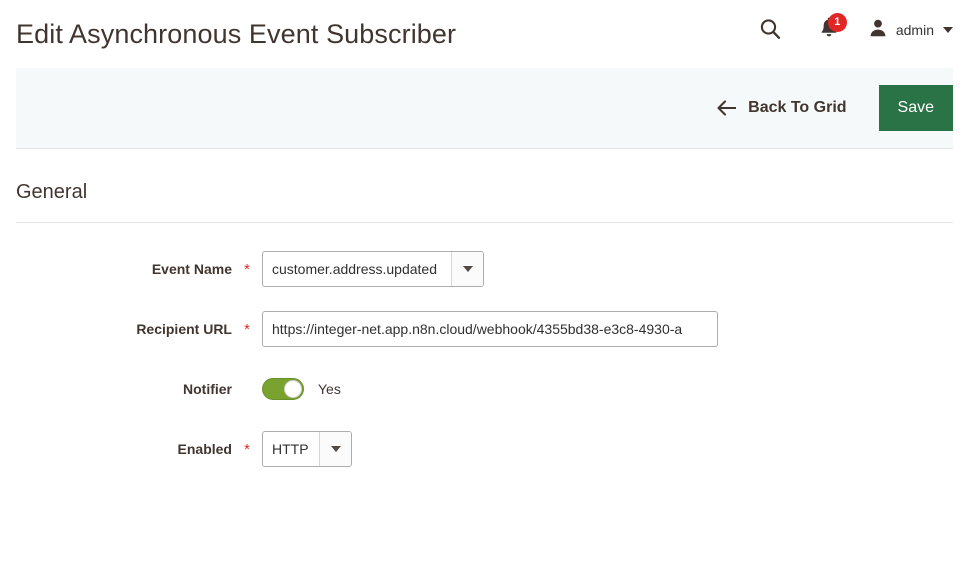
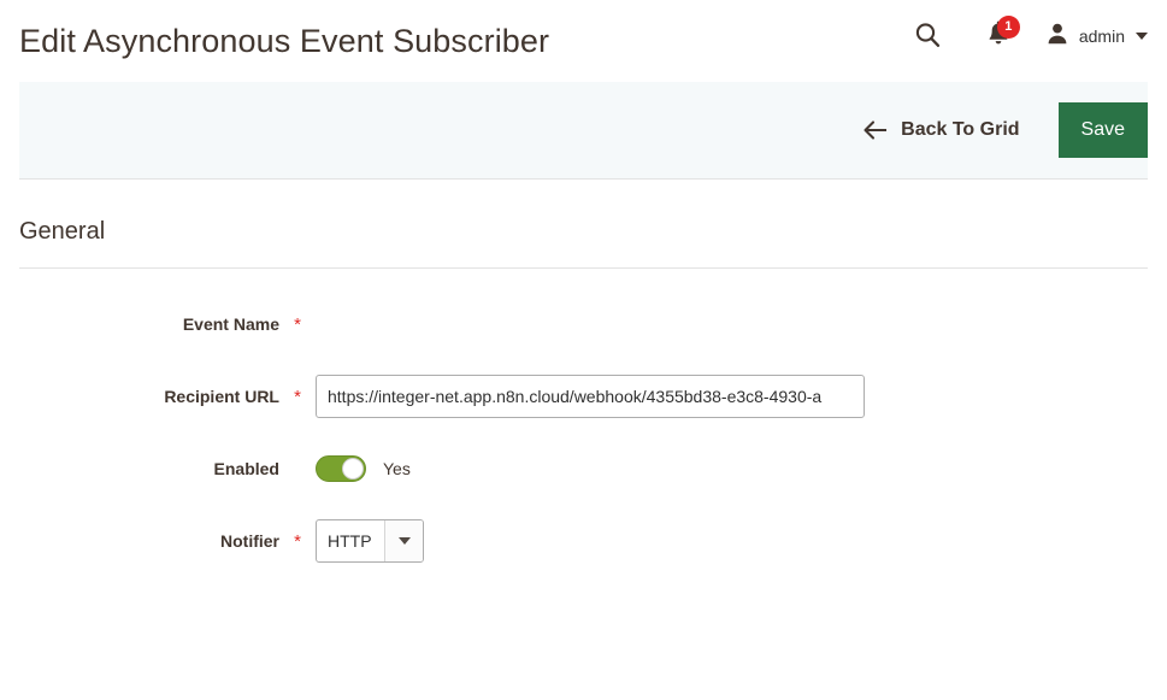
  Edit Asynchronous Event Subscriber
  1
  admin
  Back To Grid
  Save
  General
  Event Name
  *
- customer.address.updated
  Recipient URL
  *
  https://integer-net.app.n8n.cloud/webhook/4355bd38-e3c8-4930-a
- Notifier
+ Enabled
  Yes
- Enabled
+ Notifier
  *
  HTTP
